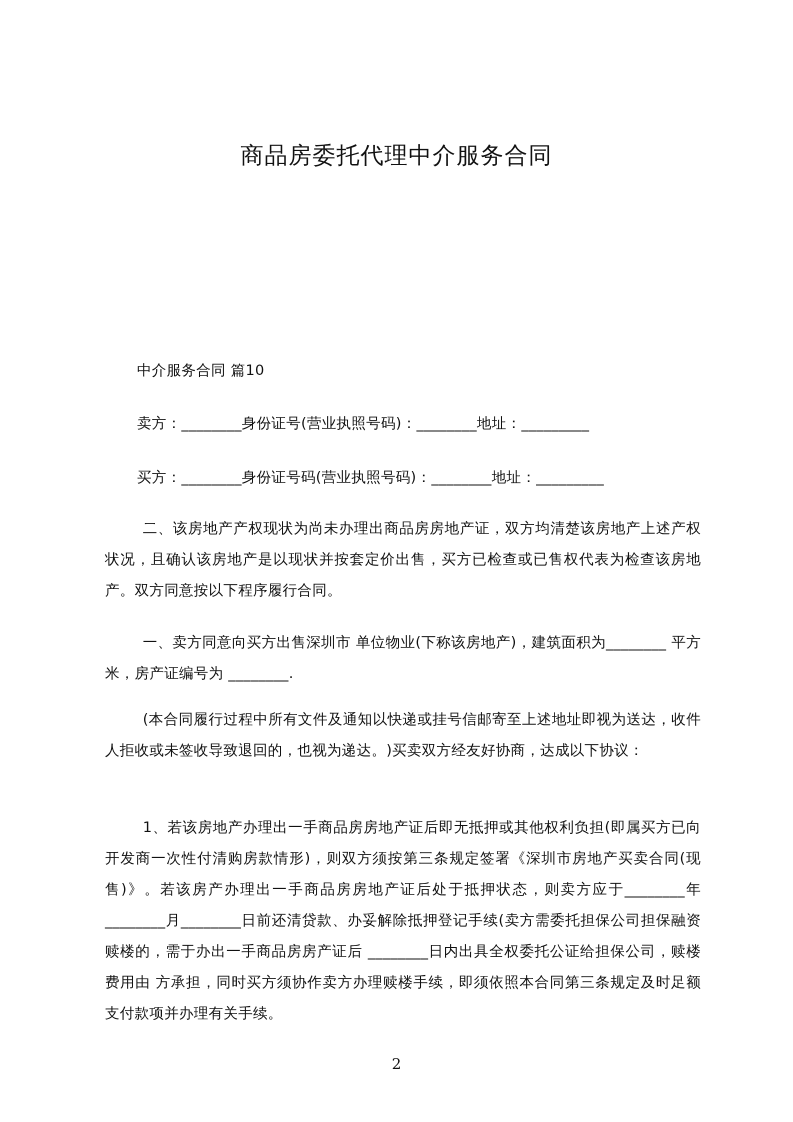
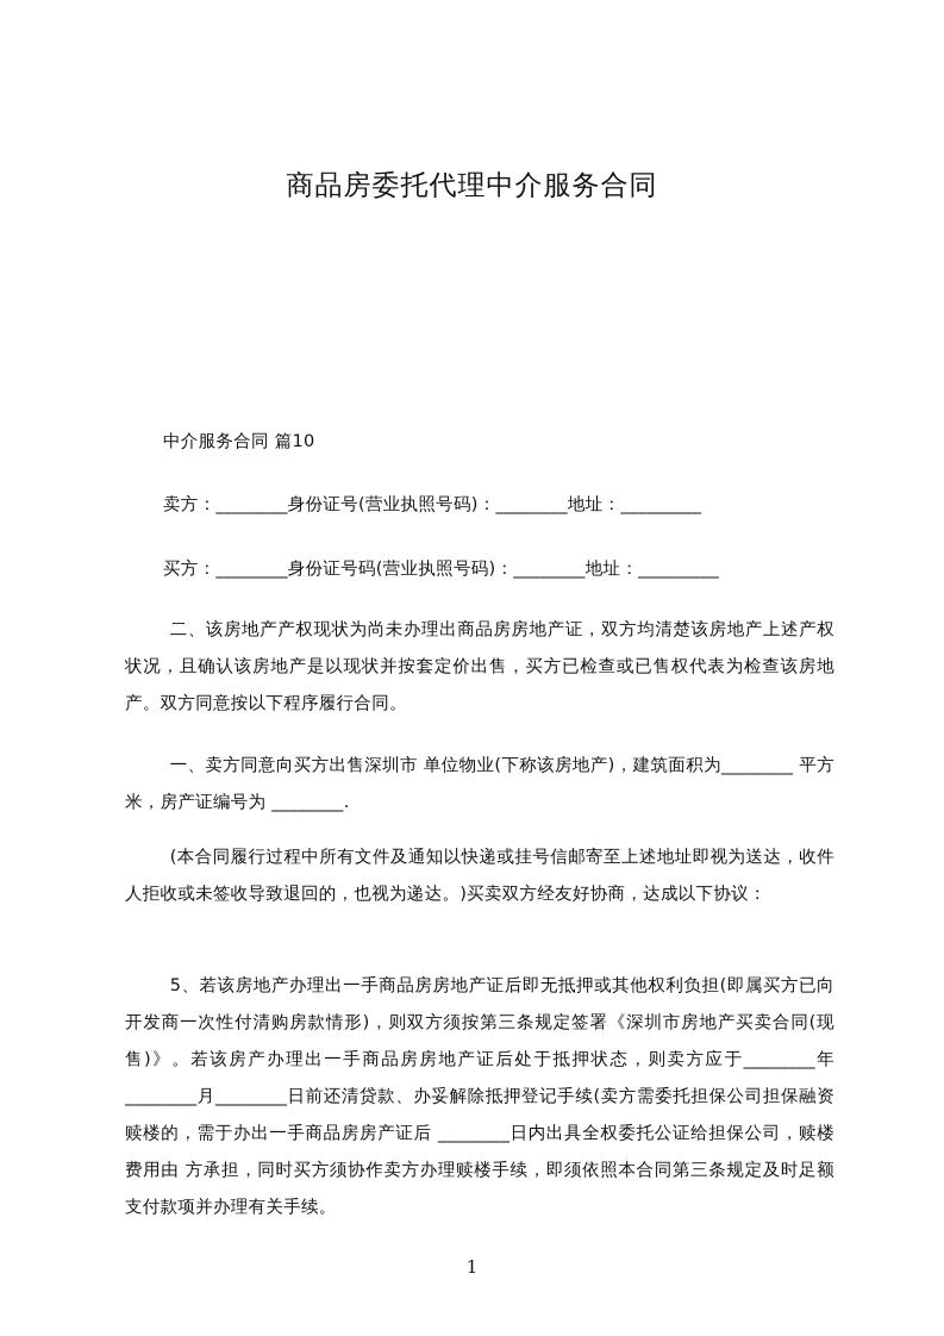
  商品房委托代理中介服务合同
  中介服务合同 篇10
  卖方：________身份证号(营业执照号码)：________地址：_________
  买方：________身份证号码(营业执照号码)：________地址：_________
  二、该房地产产权现状为尚未办理出商品房房地产证，双方均清楚该房地产上述产权状况，且确认该房地产是以现状并按套定价出售，买方已检查或已售权代表为检查该房地产。双方同意按以下程序履行合同。
  一、卖方同意向买方出售深圳市 单位物业(下称该房地产)，建筑面积为________ 平方米，房产证编号为 ________.
  (本合同履行过程中所有文件及通知以快递或挂号信邮寄至上述地址即视为送达，收件人拒收或未签收导致退回的，也视为递达。)买卖双方经友好协商，达成以下协议：
- 1、若该房地产办理出一手商品房房地产证后即无抵押或其他权利负担(即属买方已向开发商一次性付清购房款情形)，则双方须按第三条规定签署《深圳市房地产买卖合同(现售)》。若该房产办理出一手商品房房地产证后处于抵押状态，则卖方应于________年________月________日前还清贷款、办妥解除抵押登记手续(卖方需委托担保公司担保融资赎楼的，需于办出一手商品房房产证后 ________日内出具全权委托公证给担保公司，赎楼费用由 方承担，同时买方须协作卖方办理赎楼手续，即须依照本合同第三条规定及时足额支付款项并办理有关手续。
+ 5、若该房地产办理出一手商品房房地产证后即无抵押或其他权利负担(即属买方已向开发商一次性付清购房款情形)，则双方须按第三条规定签署《深圳市房地产买卖合同(现售)》。若该房产办理出一手商品房房地产证后处于抵押状态，则卖方应于________年________月________日前还清贷款、办妥解除抵押登记手续(卖方需委托担保公司担保融资赎楼的，需于办出一手商品房房产证后 ________日内出具全权委托公证给担保公司，赎楼费用由 方承担，同时买方须协作卖方办理赎楼手续，即须依照本合同第三条规定及时足额支付款项并办理有关手续。
- 2
+ 1
